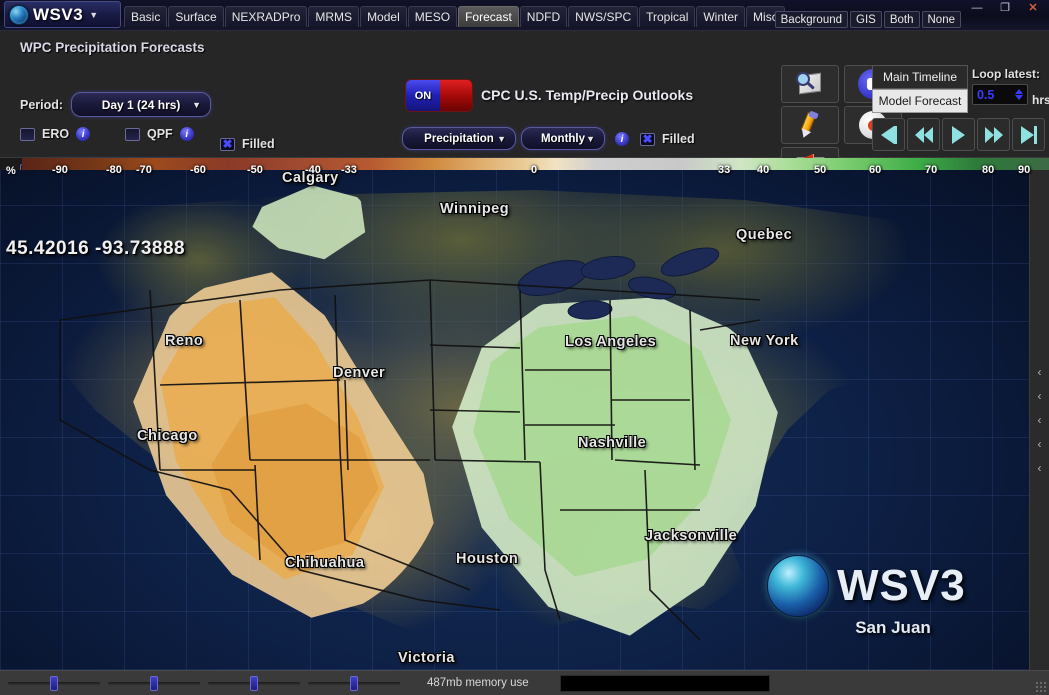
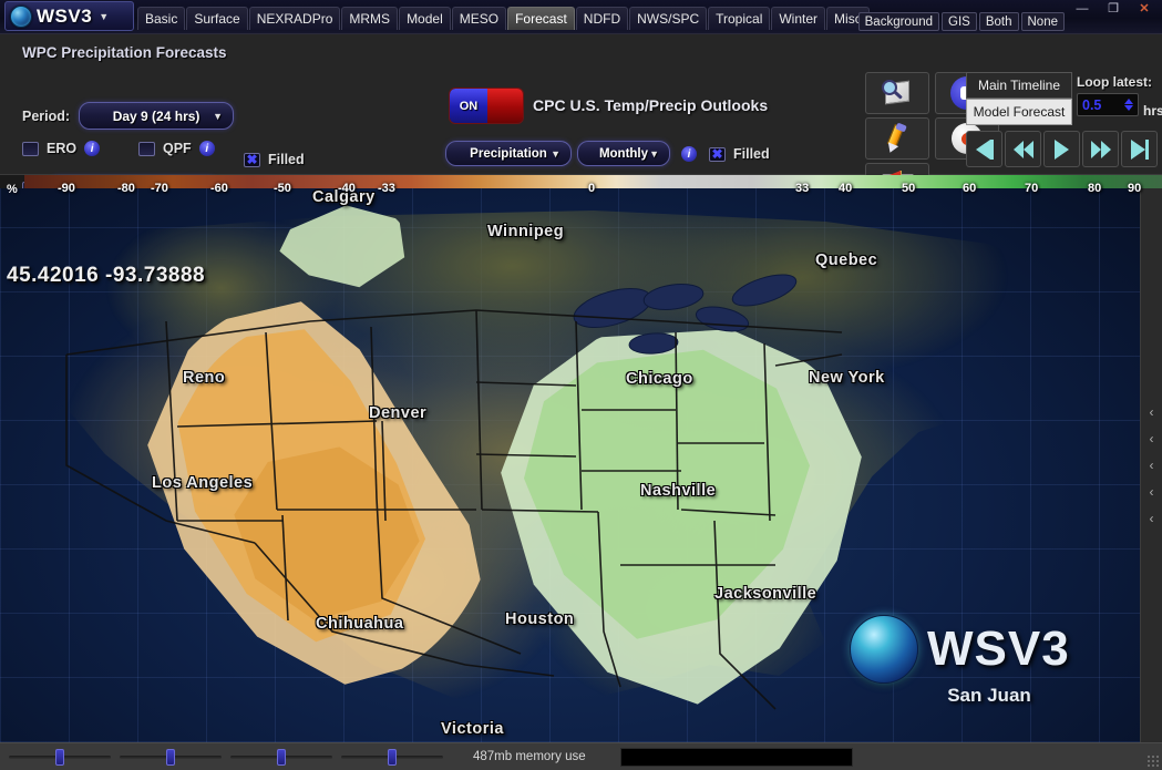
  WSV3
  ▼
  Basic
  Surface
  NEXRADPro
  MRMS
  Model
  MESO
  Forecast
  NDFD
  NWS/SPC
  Tropical
  Winter
  Mis
  Background
  GIS
  Both
  None
  —
  ❐
  ✕
  WPC Precipitation Forecasts
  Period:
- Day 1 (24 hrs)
+ Day 9 (24 hrs)
  ▼
  ERO
  i
  QPF
  i
  ✖
  Filled
  ON
  CPC U.S. Temp/Precip Outlooks
  Precipitation
  ▼
  Monthly
  ▼
  i
  ✖
  Filled
  Main Timeline
  Model Forecast
  Loop latest:
  0.5
  hrs
  %
  -90
  -80
  -70
  -60
  -50
  -40
  -33
  0
  33
  40
  50
  60
  70
  80
  90
  Calgary
  Winnipeg
  Quebec
  Reno
- Los Angeles
+ Chicago
  New York
  Denver
- Chicago
+ Los Angeles
  Nashville
  Jacksonville
  Houston
  Chihuahua
  Victoria
  45.42016 -93.73888
  WSV3
  San Juan
  ‹
  ‹
  ‹
  ‹
  ‹
  487mb memory use
